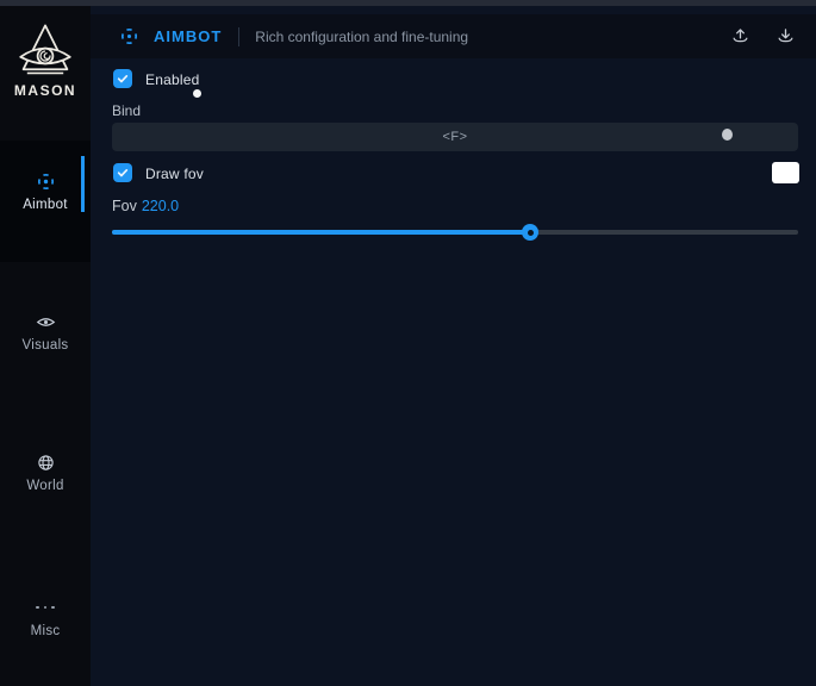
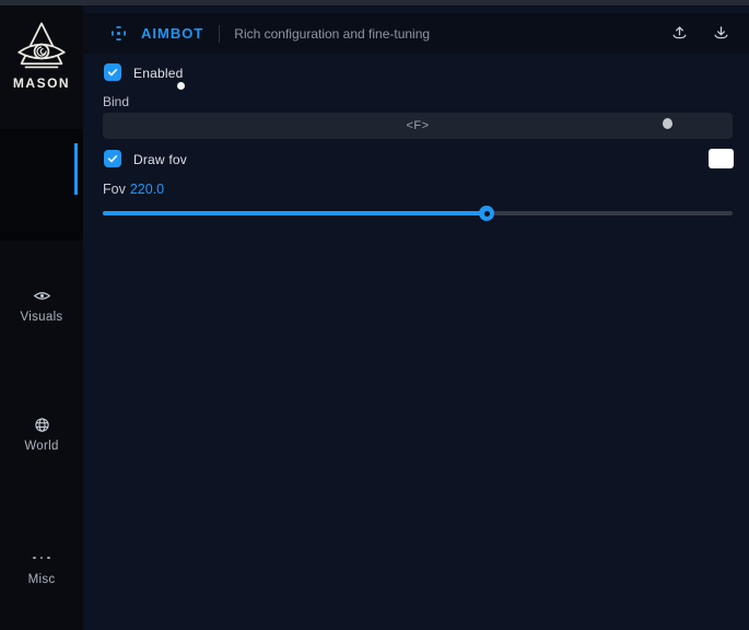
  MASON
- Aimbot
  Visuals
  World
  Misc
  AIMBOT
  Rich configuration and fine-tuning
  Enabled
  Bind
  <F>
  Draw fov
  Fov 220.0
